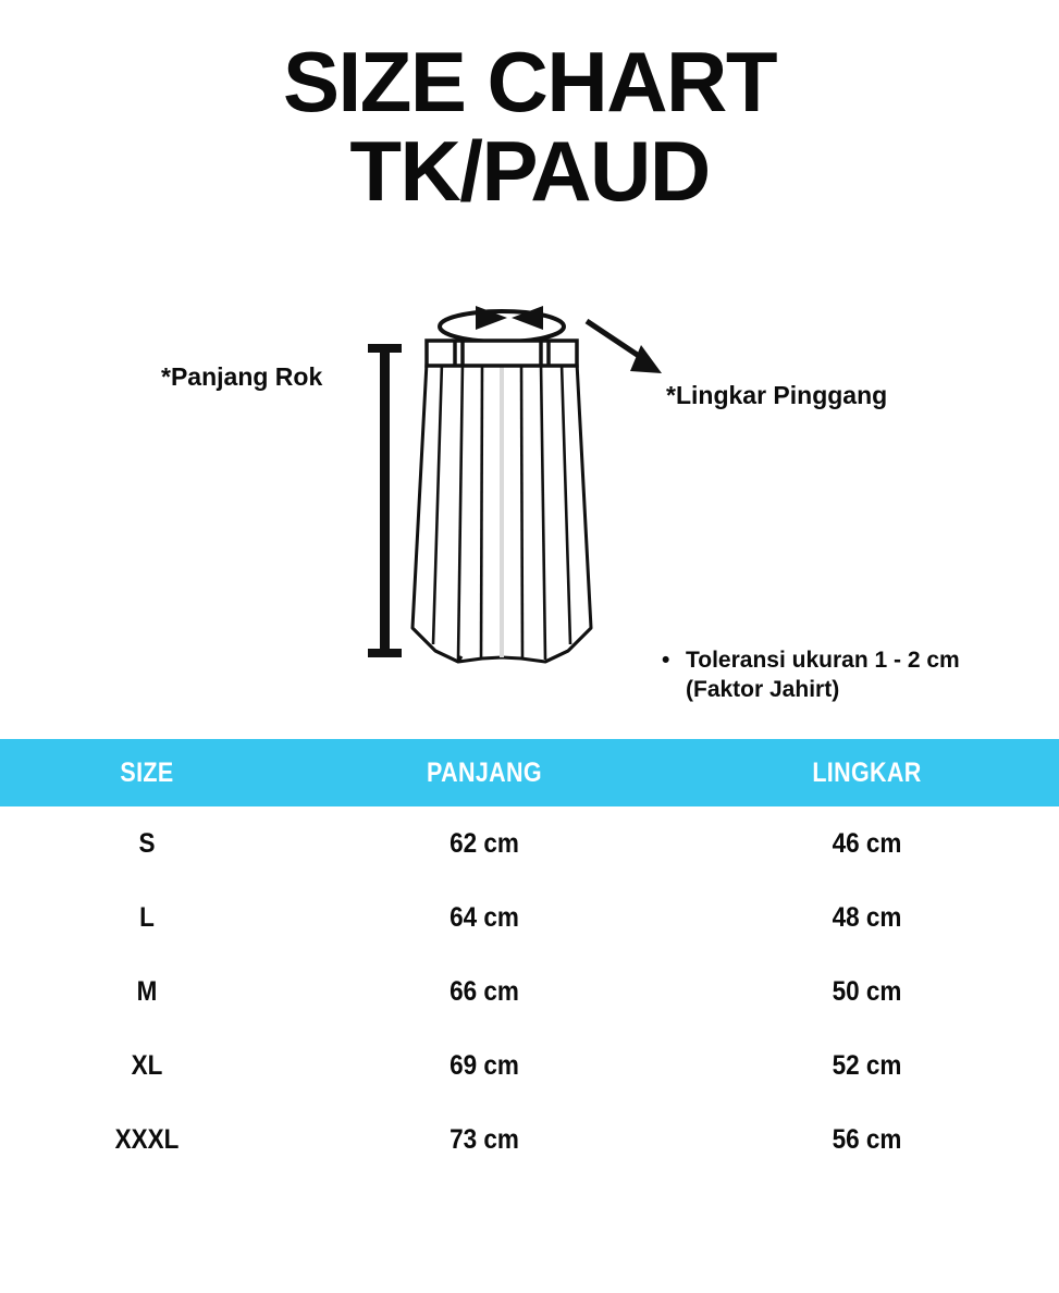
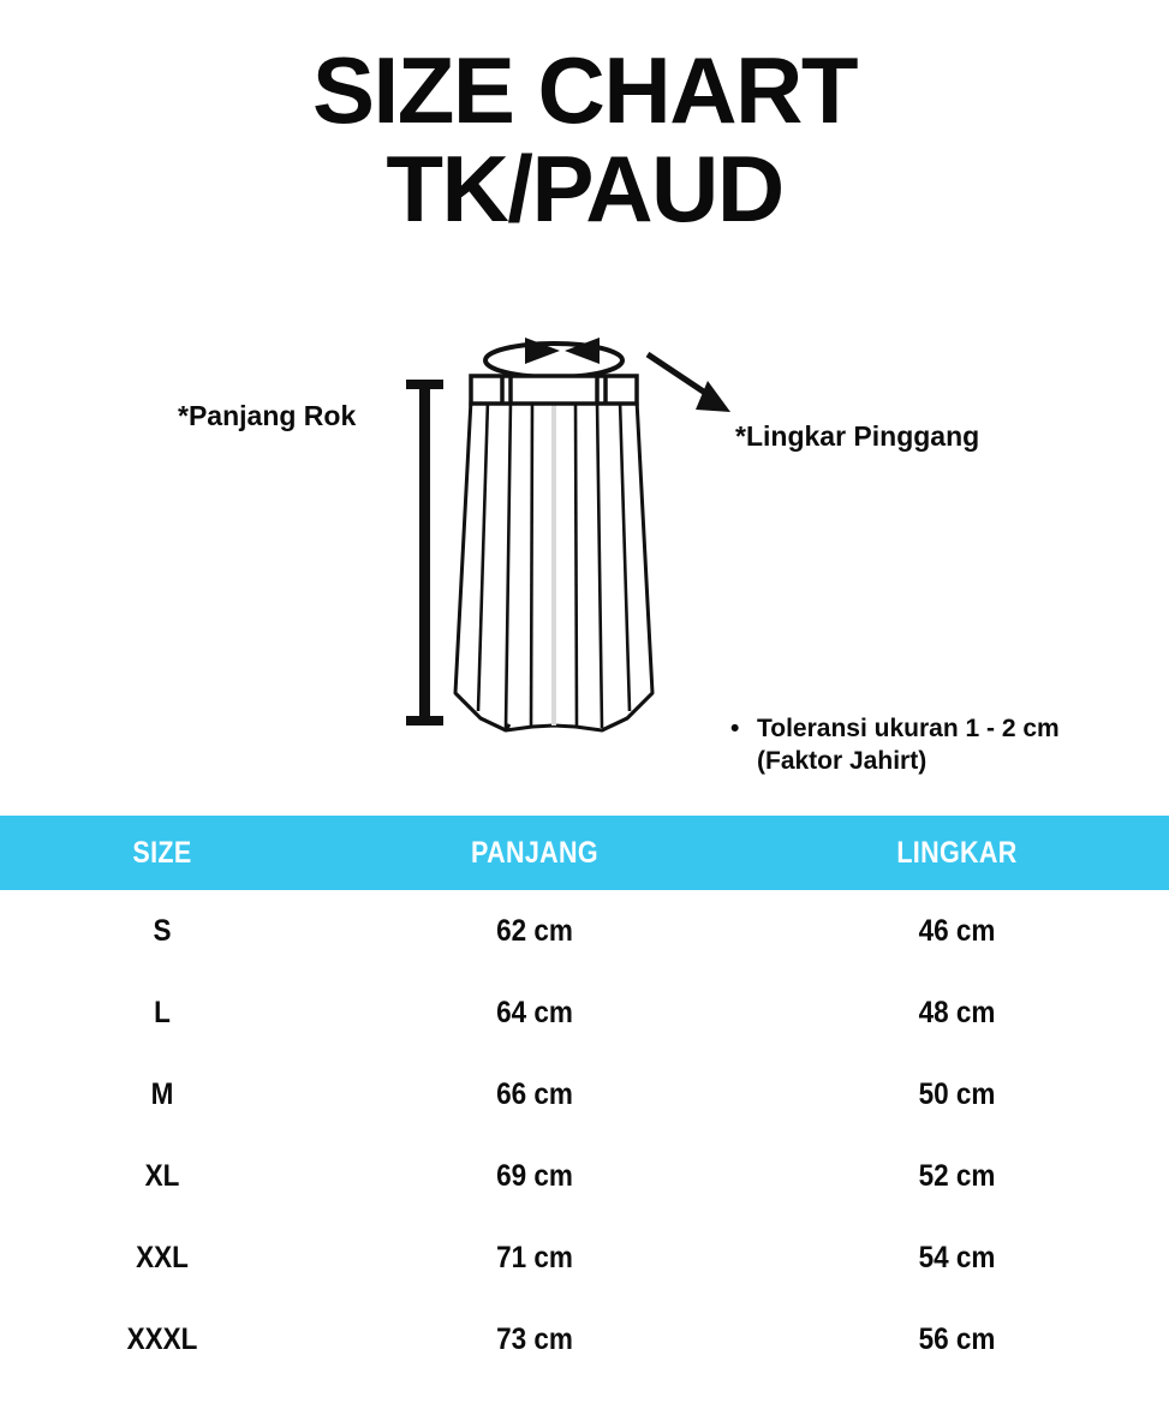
  SIZE CHART
  TK/PAUD
  *Panjang Rok
  *Lingkar Pinggang
  •
  Toleransi ukuran 1 - 2 cm
  (Faktor Jahirt)
  SIZE
  PANJANG
  LINGKAR
  S
  62 cm
  46 cm
  L
  64 cm
  48 cm
  M
  66 cm
  50 cm
  XL
  69 cm
  52 cm
+ XXL
+ 71 cm
+ 54 cm
  XXXL
  73 cm
  56 cm
